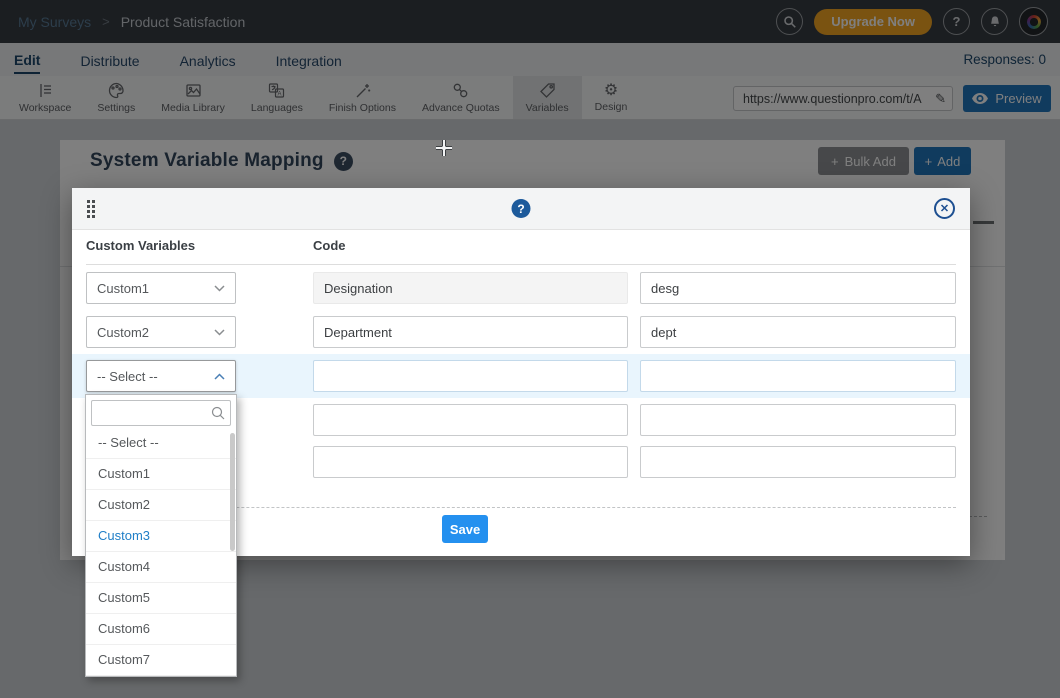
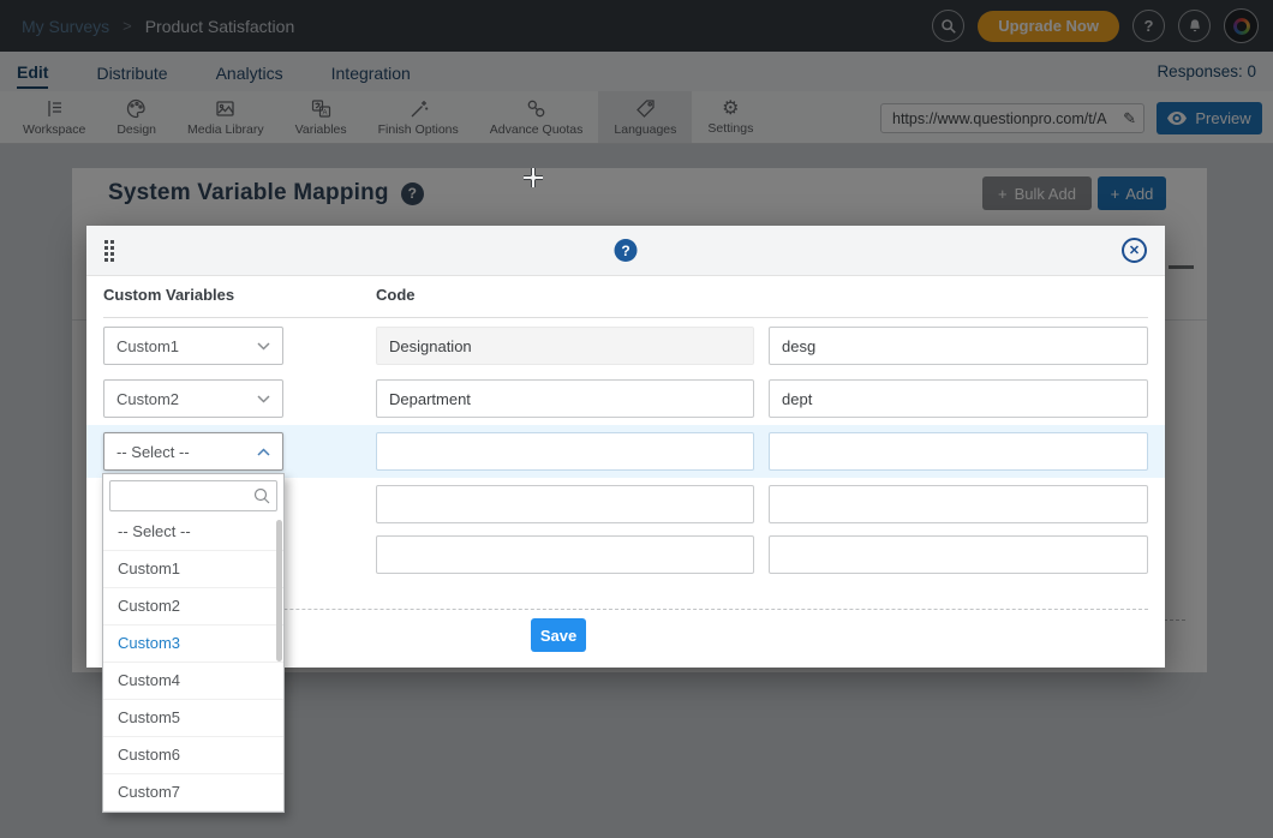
  My Surveys
  >
  Product Satisfaction
  Upgrade Now
  ?
  Edit
  Distribute
  Analytics
  Integration
  Responses: 0
  Workspace
- Settings
+ Design
  Media Library
- Languages
+ Variables
  Finish Options
  Advance Quotas
- Variables
+ Languages
  ⚙
- Design
+ Settings
  https://www.questionpro.com/t/A
  ✎
  Preview
  System Variable Mapping
  ?
  +
  Bulk Add
  +
  Add
  ?
  ✕
  Custom Variables
  Code
  Custom1
  Designation
  desg
  Custom2
  Department
  dept
  -- Select --
  Save
  -- Select --
  Custom1
  Custom2
  Custom3
  Custom4
  Custom5
  Custom6
  Custom7
